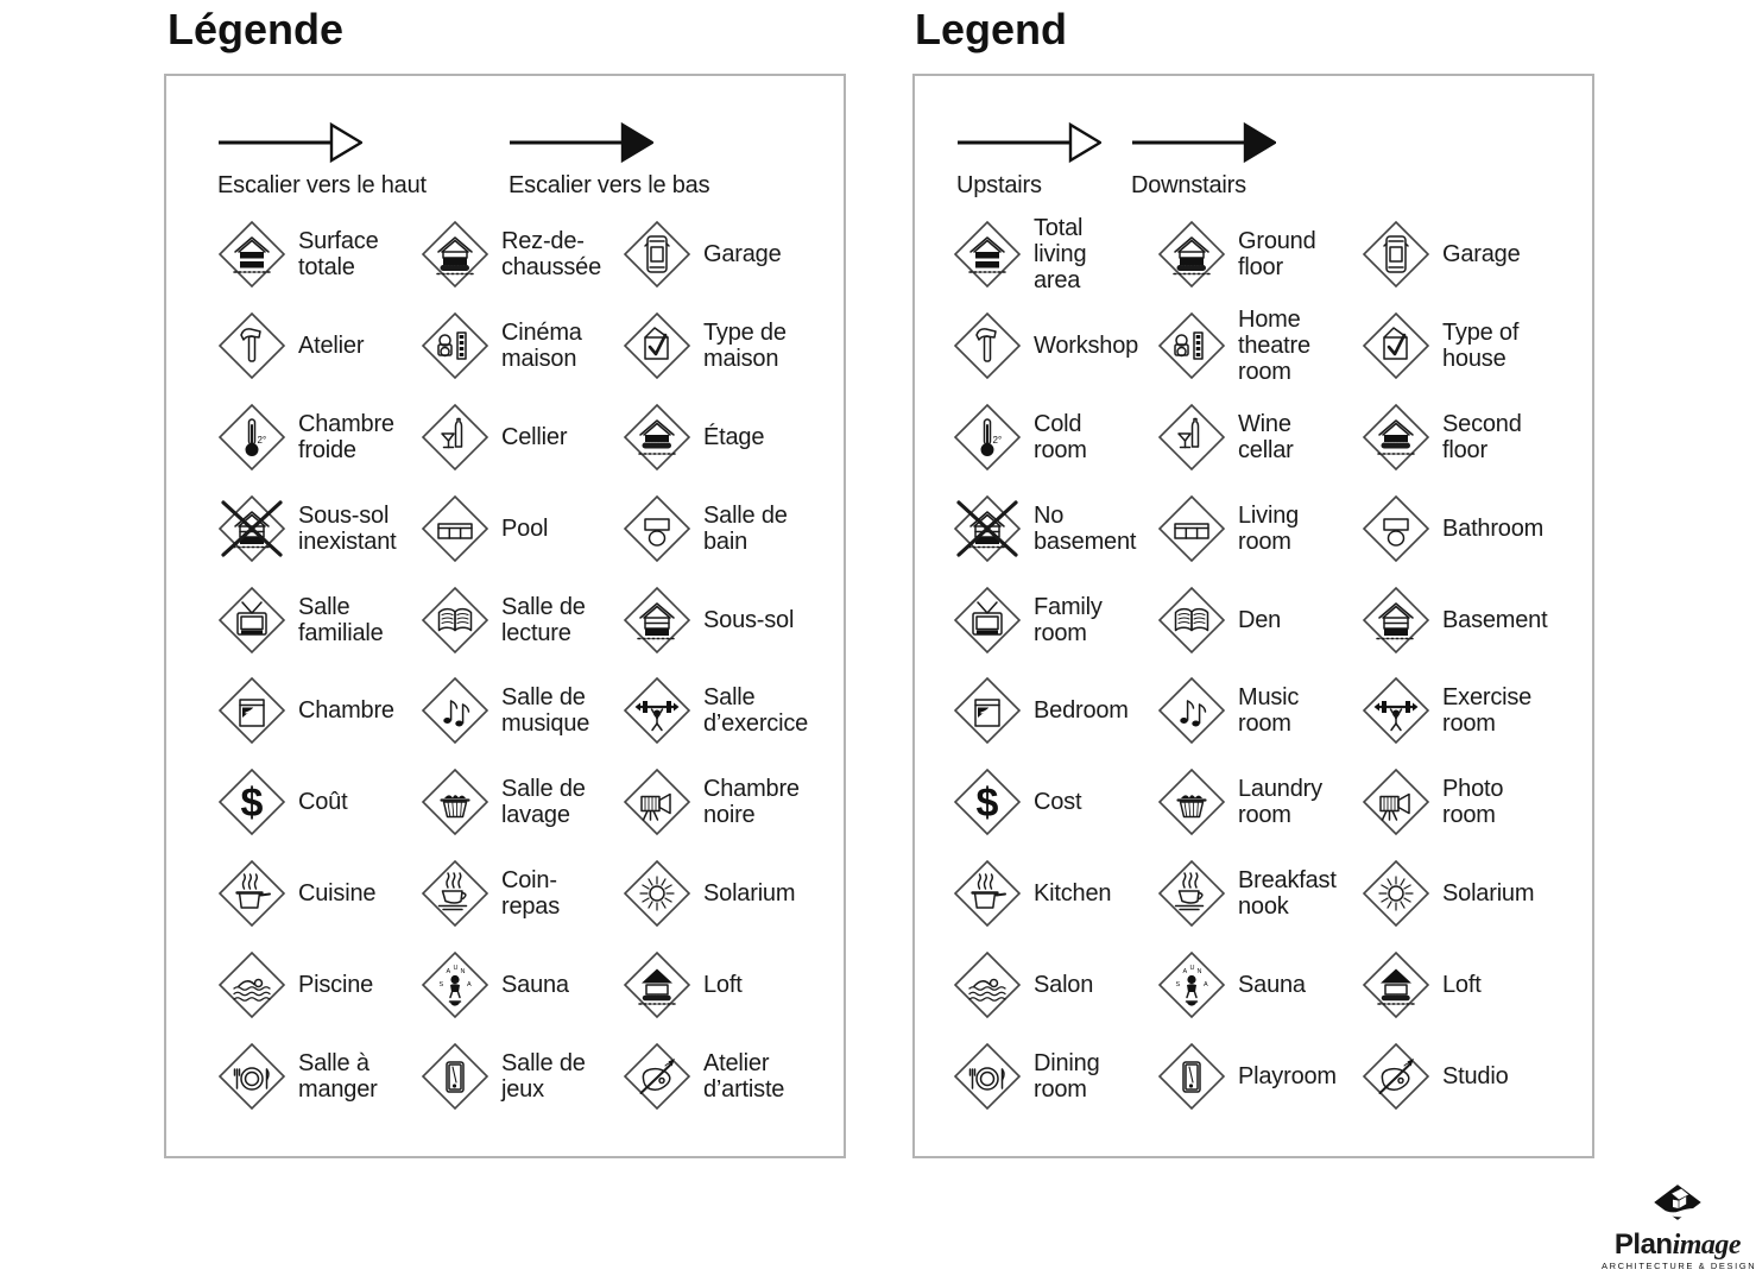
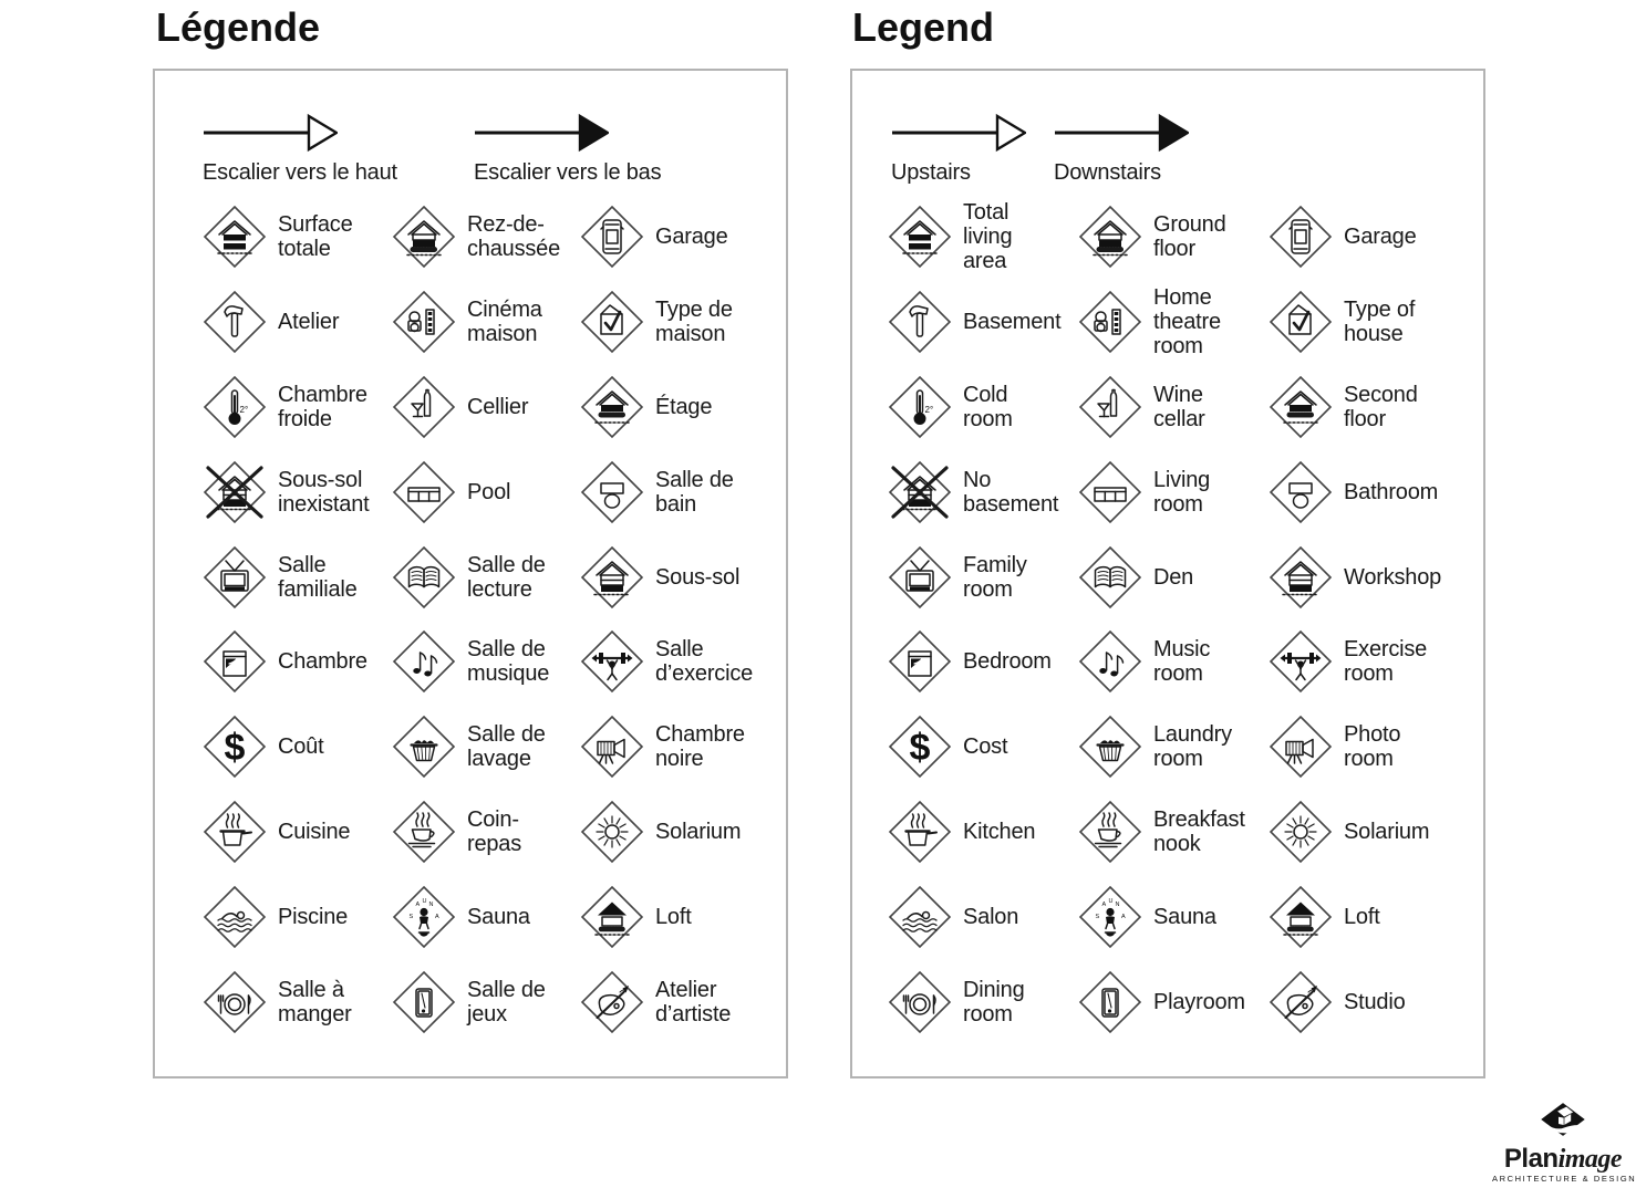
  Légende
  Legend
  Escalier vers le haut
  Escalier vers le bas
  Surface
  totale
  Rez-de-
  chaussée
  Garage
  Atelier
  Cinéma
  maison
  Type de
  maison
  2°
  Chambre
  froide
  Cellier
  Étage
  Sous-sol
  inexistant
  Pool
  Salle de
  bain
  Salle
  familiale
  Salle de
  lecture
  Sous-sol
  Chambre
  Salle de
  musique
  Salle
  d’exercice
  $
  Coût
  Salle de
  lavage
  Chambre
  noire
  Cuisine
  Coin-
  repas
  Solarium
  Piscine
  Sauna
  Loft
  Salle à
  manger
  Salle de
  jeux
  Atelier
  d’artiste
  Upstairs
  Downstairs
  Total
  living
  area
  Ground
  floor
  Garage
- Workshop
+ Basement
  Home
  theatre
  room
  Type of
  house
  2°
  Cold
  room
  Wine
  cellar
  Second
  floor
  No
  basement
  Living
  room
  Bathroom
  Family
  room
  Den
- Basement
+ Workshop
  Bedroom
  Music
  room
  Exercise
  room
  $
  Cost
  Laundry
  room
  Photo
  room
  Kitchen
  Breakfast
  nook
  Solarium
  Salon
  Sauna
  Loft
  Dining
  room
  Playroom
  Studio
  Planimage
  ARCHITECTURE & DESIGN
